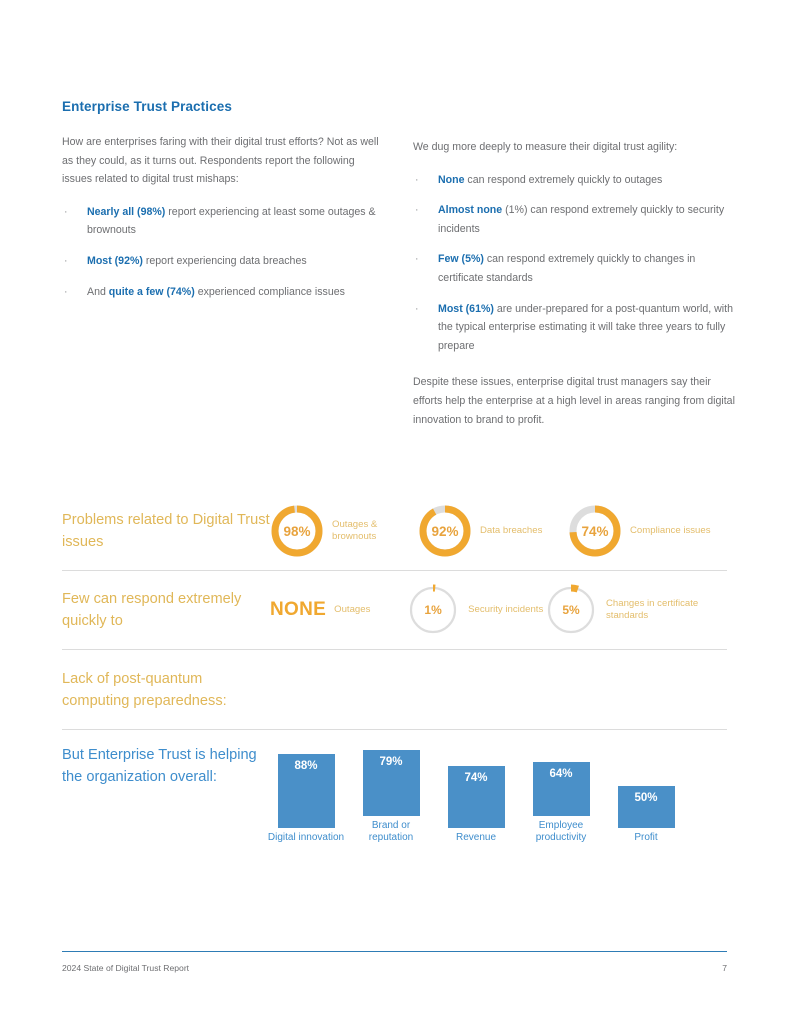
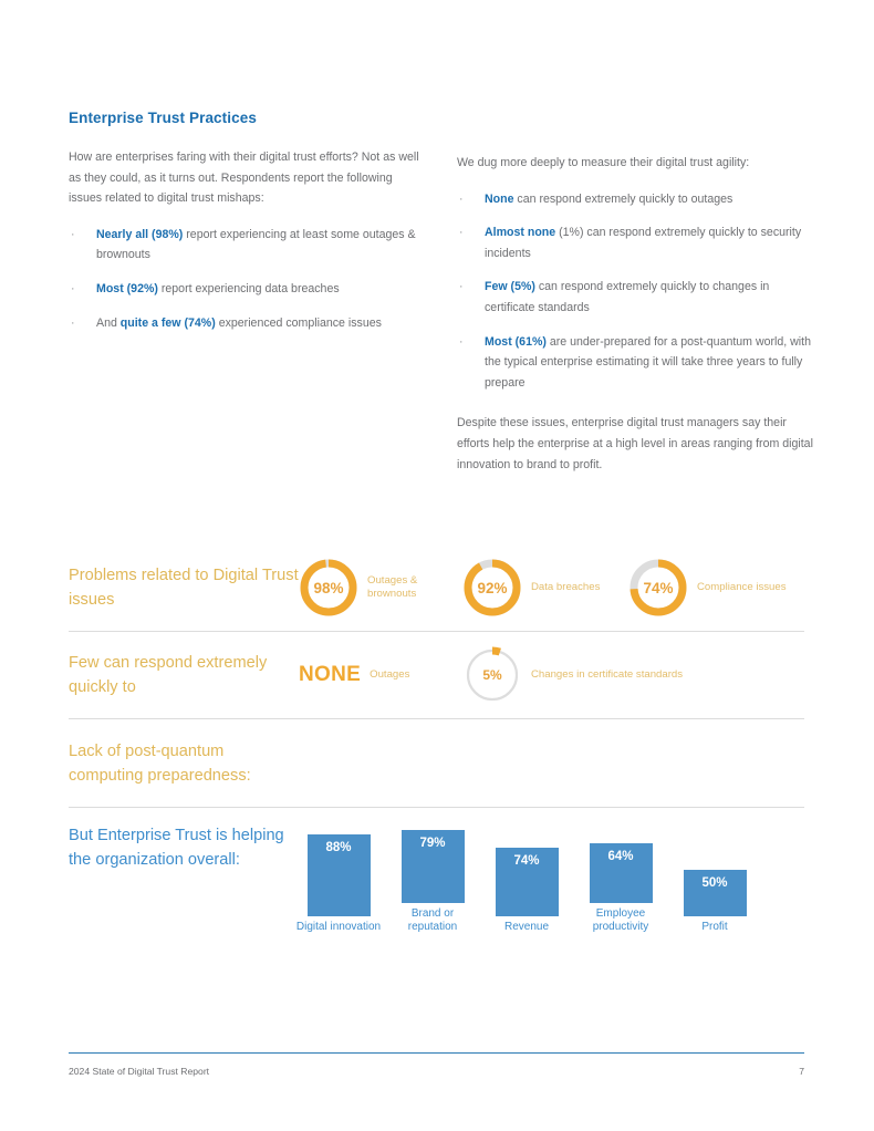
  Enterprise Trust Practices
  How are enterprises faring with their digital trust efforts? Not as well as they could, as it turns out. Respondents report the following issues related to digital trust mishaps:
  ·
  Nearly all (98%) report experiencing at least some outages & brownouts
  ·
  Most (92%) report experiencing data breaches
  ·
  And quite a few (74%) experienced compliance issues
  We dug more deeply to measure their digital trust agility:
  ·
  None can respond extremely quickly to outages
  ·
  Almost none (1%) can respond extremely quickly to security incidents
  ·
  Few (5%) can respond extremely quickly to changes in certificate standards
  ·
  Most (61%) are under-prepared for a post-quantum world, with the typical enterprise estimating it will take three years to fully prepare
  Despite these issues, enterprise digital trust managers say their efforts help the enterprise at a high level in areas ranging from digital innovation to brand to profit.
  Problems related to Digital Trust issues
  98%
  Outages & brownouts
  92%
  Data breaches
  74%
  Compliance issues
  Few can respond extremely quickly to
  NONE
  Outages
- 1%
- Security incidents
  5%
  Changes in certificate standards
  Lack of post-quantum computing preparedness:
  But Enterprise Trust is helping the organization overall:
  88%
  Digital innovation
  79%
  Brand or reputation
  74%
  Revenue
  64%
  Employee productivity
  50%
  Profit
  2024 State of Digital Trust Report
  7
